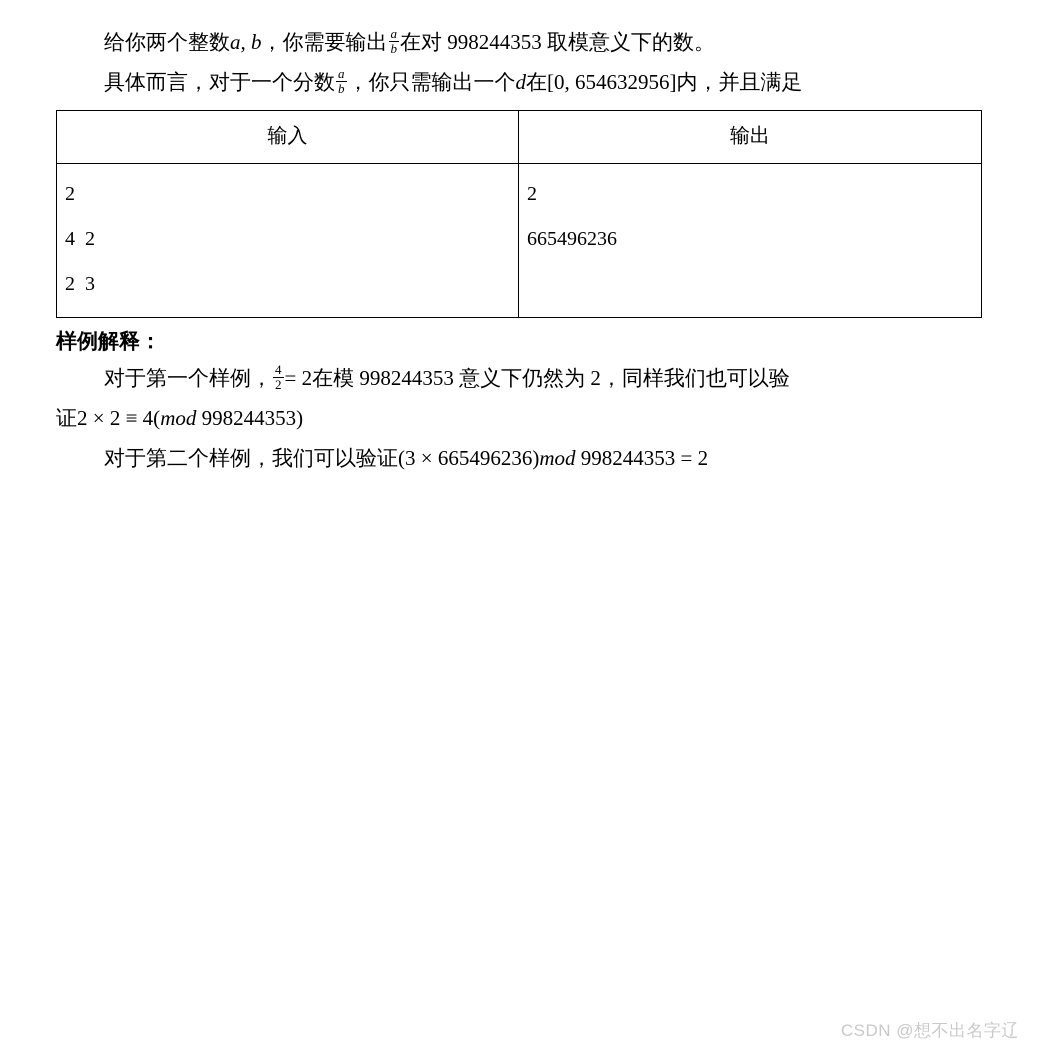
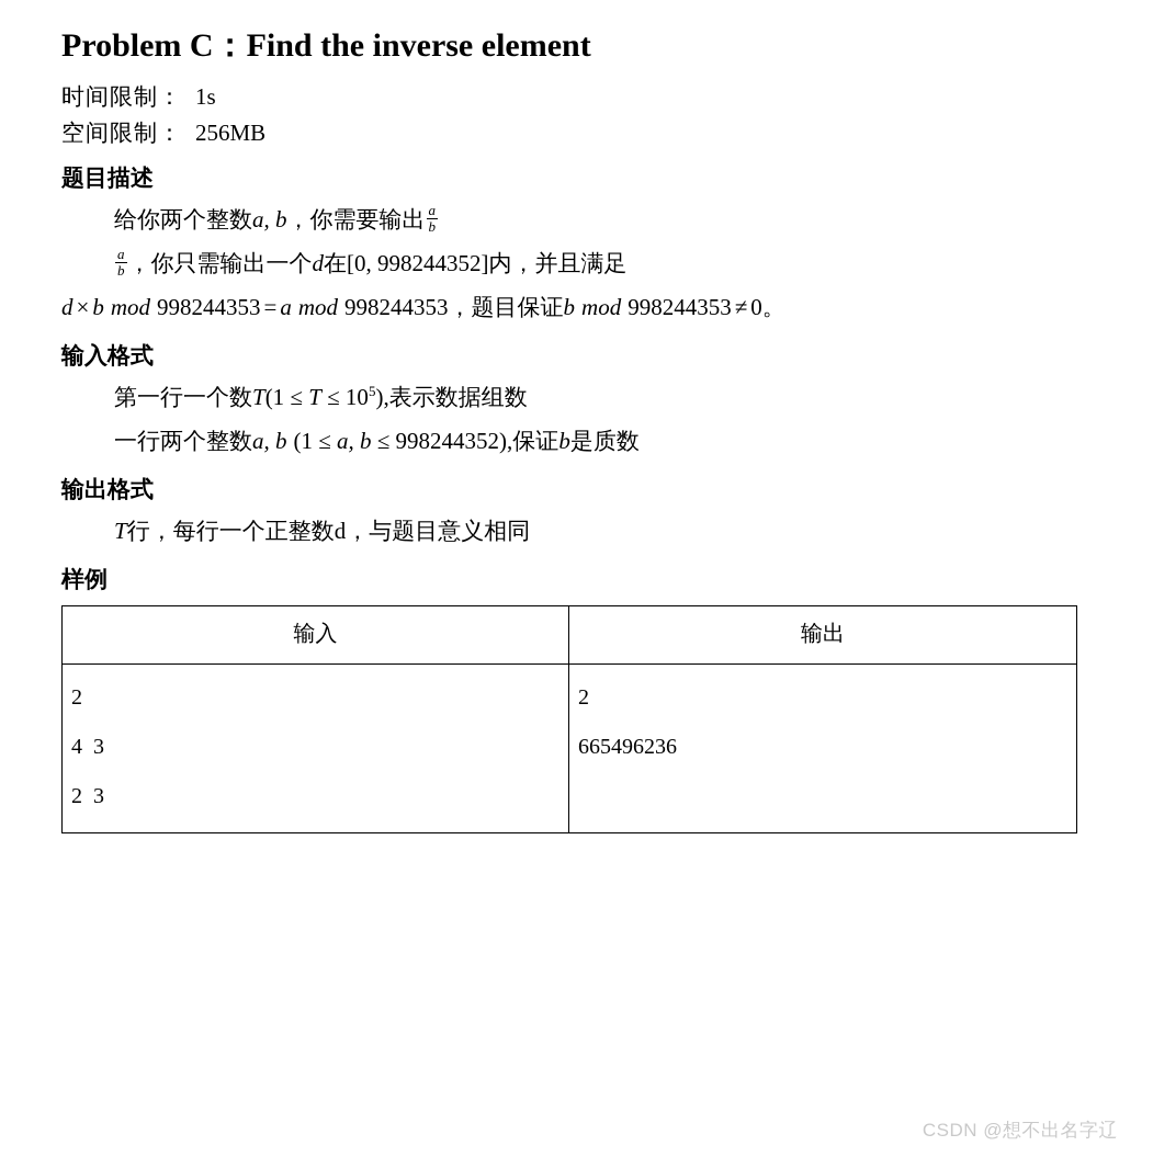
+ Problem C：Find the inverse element
+ 时间限制： 1s
+ 空间限制： 256MB
+ 题目描述
  给你两个整数a, b，你需要输出
  a
  b
- 在对 998244353 取模意义下的数。
- 具体而言，对于一个分数
  a
  b
- ，你只需输出一个d在[0, 654632956]内，并且满足
+ ，你只需输出一个d在[0, 998244352]内，并且满足
+ d × b mod 998244353 = a mod 998244353，题目保证b mod 998244353 ≠ 0。
+ 输入格式
+ 第一行一个数T(1 ≤ T ≤ 105),表示数据组数
+ 一行两个整数a, b (1 ≤ a, b ≤ 998244352),保证b是质数
+ 输出格式
+ T行，每行一个正整数d，与题目意义相同
+ 样例
  输入	输出
- 2 4 2 2 3	2 665496236
+ 2 4 3 2 3	2 665496236
- 样例解释：
- 对于第一个样例，
- 4
- 2
- = 2在模 998244353 意义下仍然为 2，同样我们也可以验
- 证2 × 2 ≡ 4(mod 998244353)
- 对于第二个样例，我们可以验证(3 × 665496236)mod 998244353 = 2
  CSDN @想不出名字辽
